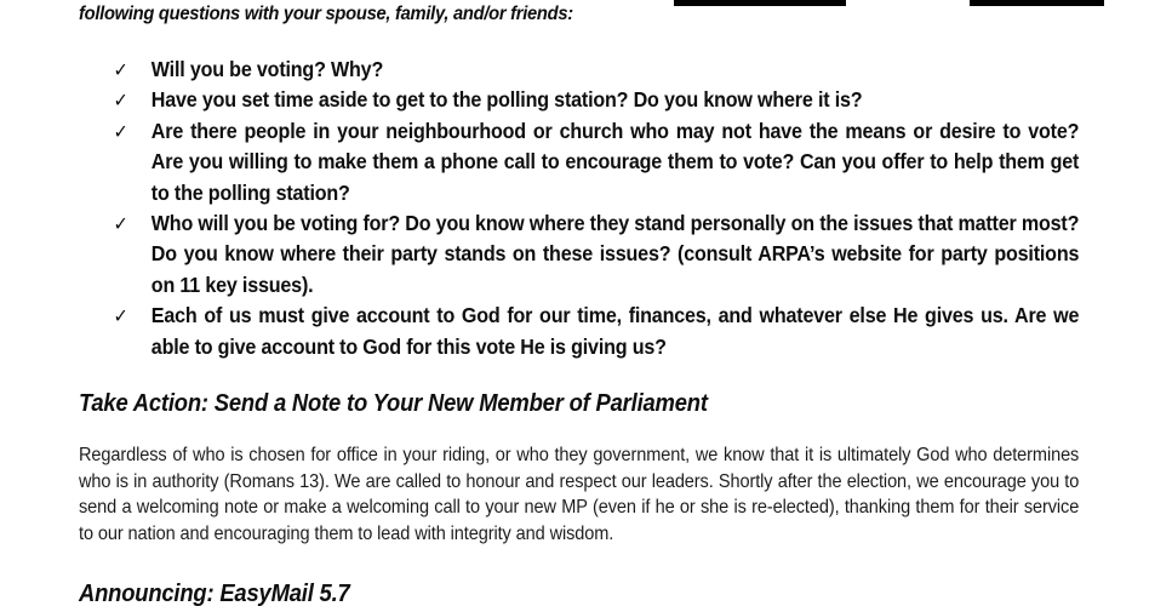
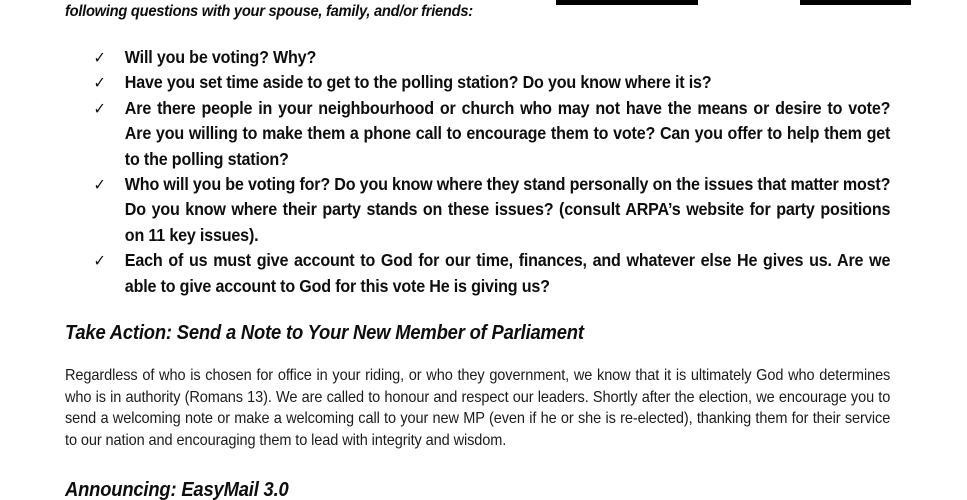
  following questions with your spouse, family, and/or friends:
  ✓
  Will you be voting? Why?
  ✓
  Have you set time aside to get to the polling station? Do you know where it is?
  ✓
  Are there people in your neighbourhood or church who may not have the means or desire to vote? Are you willing to make them a phone call to encourage them to vote? Can you offer to help them get to the polling station?
  ✓
  Who will you be voting for? Do you know where they stand personally on the issues that matter most? Do you know where their party stands on these issues? (consult ARPA’s website for party positions on 11 key issues).
  ✓
  Each of us must give account to God for our time, finances, and whatever else He gives us. Are we able to give account to God for this vote He is giving us?
  Take Action: Send a Note to Your New Member of Parliament
  Regardless of who is chosen for office in your riding, or who they government, we know that it is ultimately God who determines who is in authority (Romans 13). We are called to honour and respect our leaders. Shortly after the election, we encourage you to send a welcoming note or make a welcoming call to your new MP (even if he or she is re-elected), thanking them for their service to our nation and encouraging them to lead with integrity and wisdom.
- Announcing: EasyMail 5.7
+ Announcing: EasyMail 3.0
